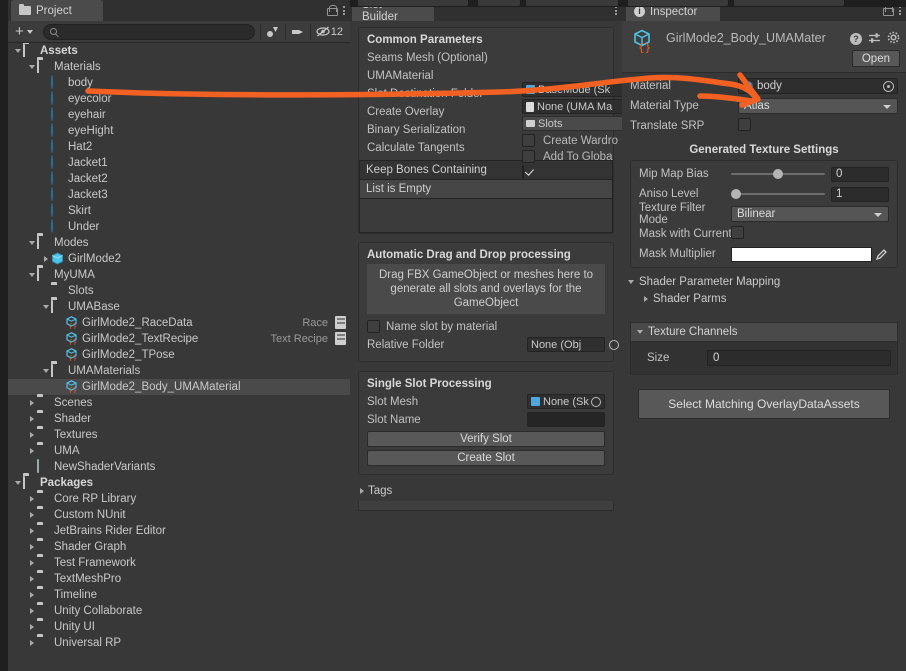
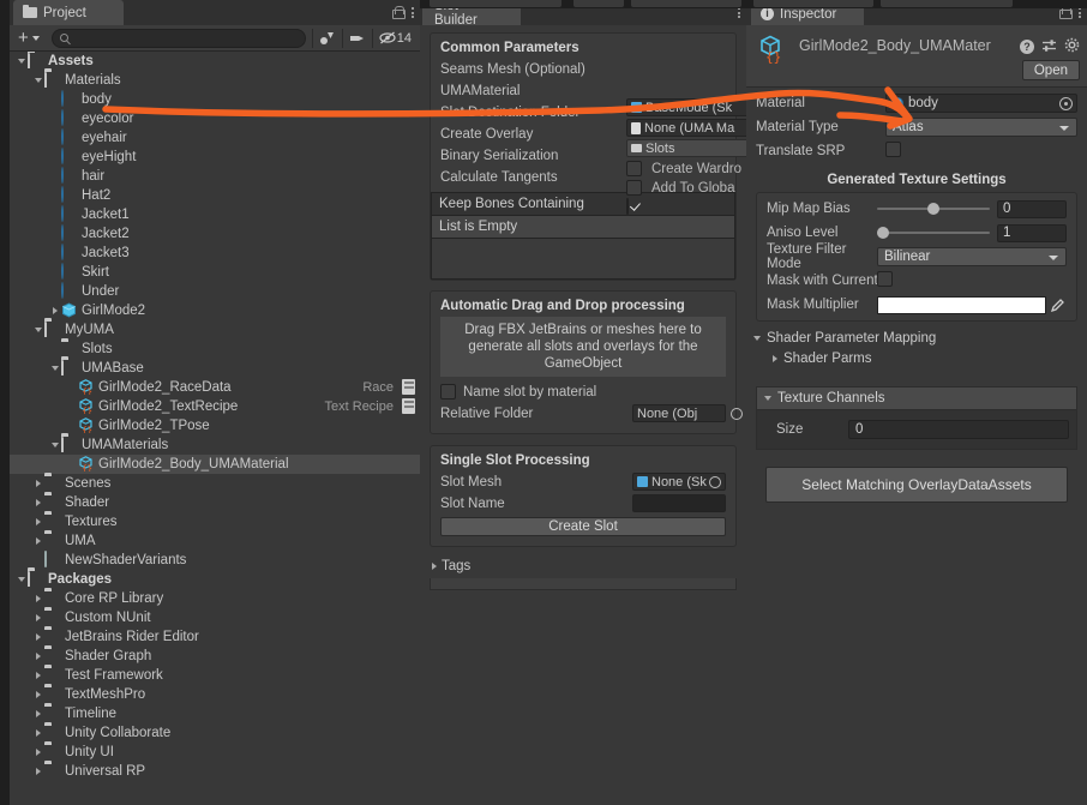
  Project
  +
- 12
+ 14
  Assets
  Materials
  body
  eyecolor
  eyehair
  eyeHight
+ hair
  Hat2
  Jacket1
  Jacket2
  Jacket3
  Skirt
  Under
- Modes
  GirlMode2
  MyUMA
  Slots
  UMABase
  {}
  GirlMode2_RaceData
  Race
  {}
  GirlMode2_TextRecipe
  Text Recipe
  {}
  GirlMode2_TPose
  UMAMaterials
  {}
  GirlMode2_Body_UMAMaterial
  Scenes
  Shader
  Textures
  UMA
  NewShaderVariants
  Packages
  Core RP Library
  Custom NUnit
  JetBrains Rider Editor
  Shader Graph
  Test Framework
  TextMeshPro
  Timeline
  Unity Collaborate
  Unity UI
  Universal RP
  Common Parameters
  Seams Mesh (Optional)
  UMAMaterial
  Create Overlay
  Binary Serialization
  Calculate Tangents
  Keep Bones Containing
  List is Empty
  Automatic Drag and Drop processing
- Drag FBX GameObject or meshes here to generate all slots and overlays for the GameObject
+ Drag FBX JetBrains or meshes here to generate all slots and overlays for the GameObject
  Name slot by material
  Relative Folder
  None (Obj
  Single Slot Processing
  Slot Mesh
  None (Sk
  Slot Name
- Verify Slot
  Create Slot
  Tags
  None (UMA Ma
  Slots
  Create Wardro
  Add To Globa
  i
  Inspector
  {}
  GirlMode2_Body_UMAMater
  ?
  Open
  Material
  body
  Material Type
  Atlas
  Translate SRP
  Generated Texture Settings
  Mip Map Bias
  0
  Aniso Level
  1
  Texture Filter Mode
  Bilinear
  Mask with Curren
  Mask Multiplier
  Shader Parameter Mapping
  Shader Parms
  Texture Channels
  Size
  0
  Select Matching OverlayDataAssets
